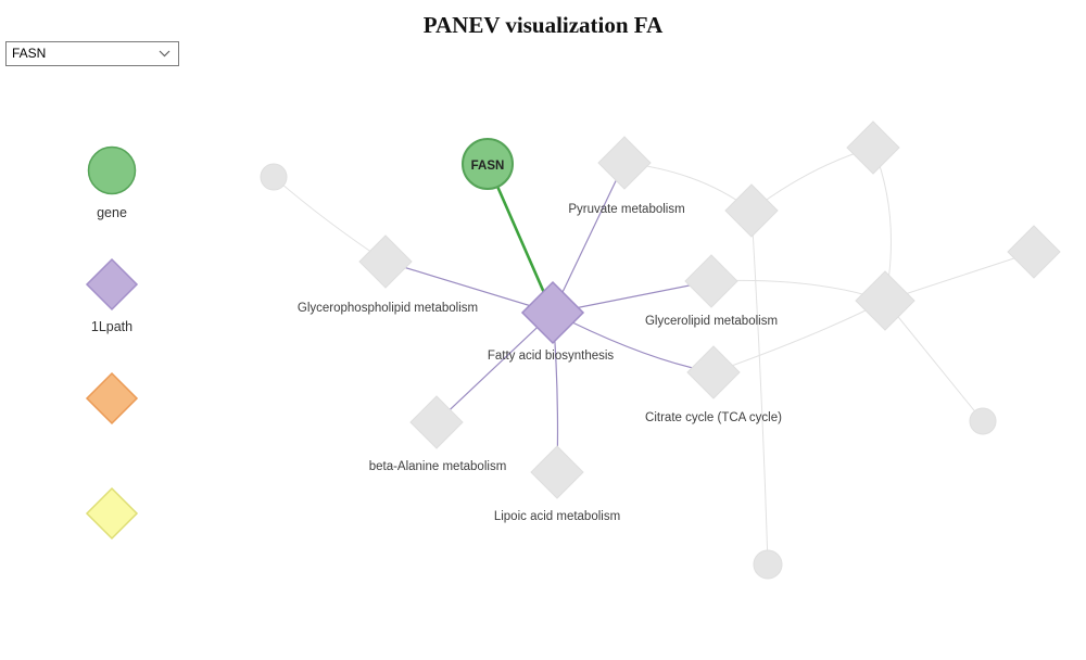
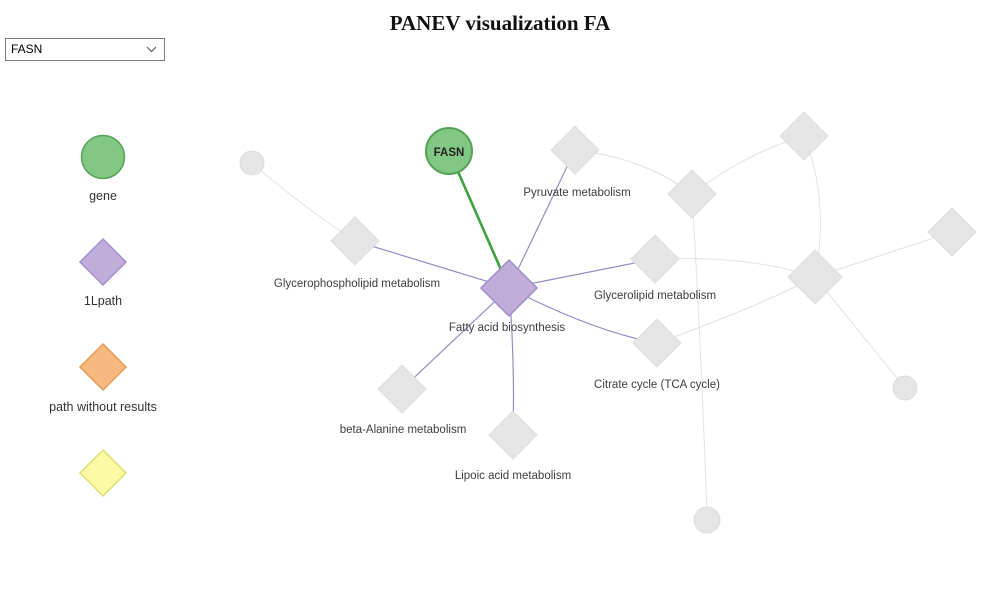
  PANEV visualization FA
  FASN
  gene
  1Lpath
+ path without results
  FASN
  Pyruvate metabolism
  Glycerophospholipid metabolism
  Glycerolipid metabolism
  Fatty acid biosynthesis
  Citrate cycle (TCA cycle)
  beta-Alanine metabolism
  Lipoic acid metabolism
